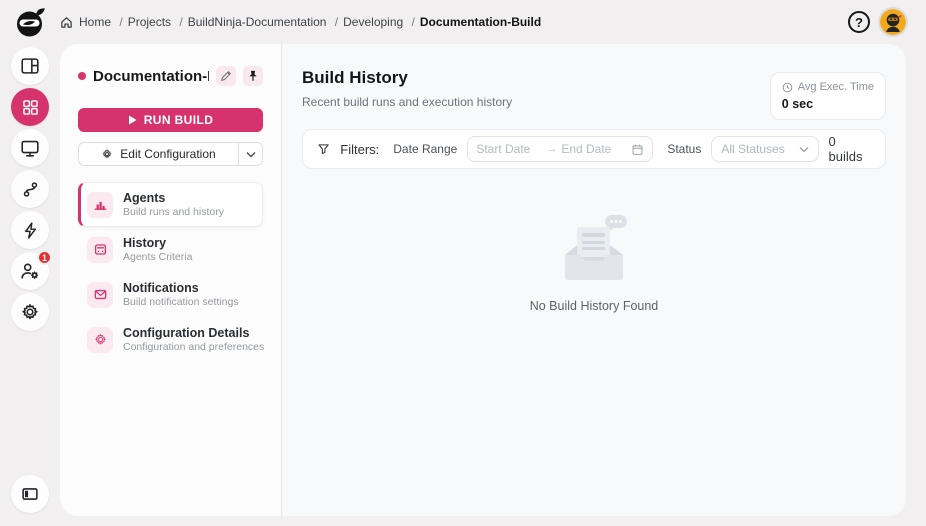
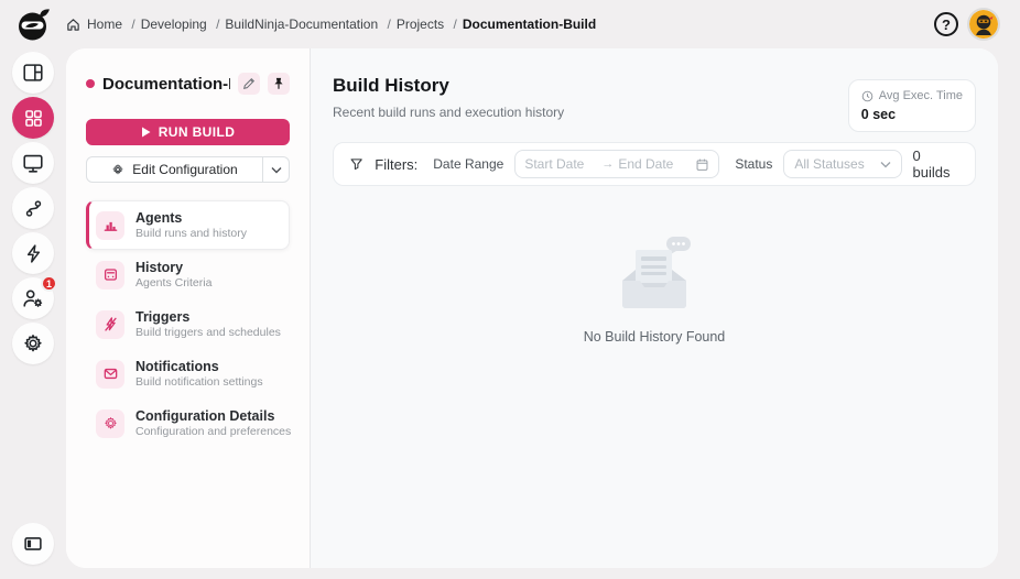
  Home
- Projects
+ Developing
  BuildNinja-Documentation
- Developing
+ Projects
  Documentation-Build
  ?
  1
  Documentation-
  RUN BUILD
  Edit Configuration
  Agents
  Build runs and history
  History
  Agents Criteria
+ Triggers
+ Build triggers and schedules
  Notifications
  Build notification settings
  Configuration Details
  Configuration and preferences
  Build History
  Recent build runs and execution history
  Avg Exec. Time
  0 sec
  Filters:
  Date Range
  Start Date
  →
  End Date
  Status
  All Statuses
  0 builds
  No Build History Found
